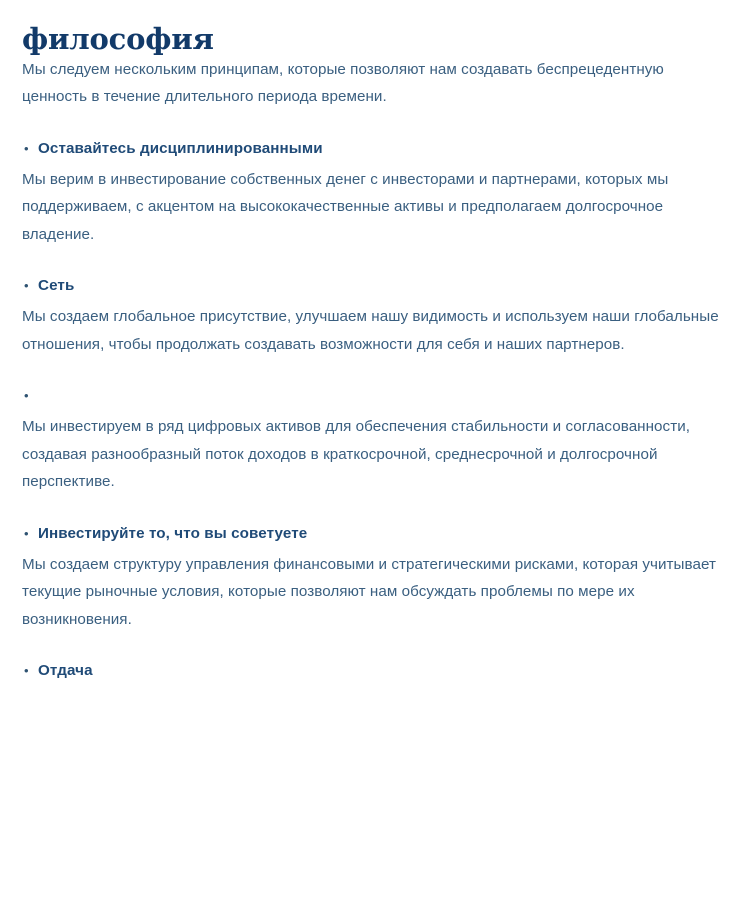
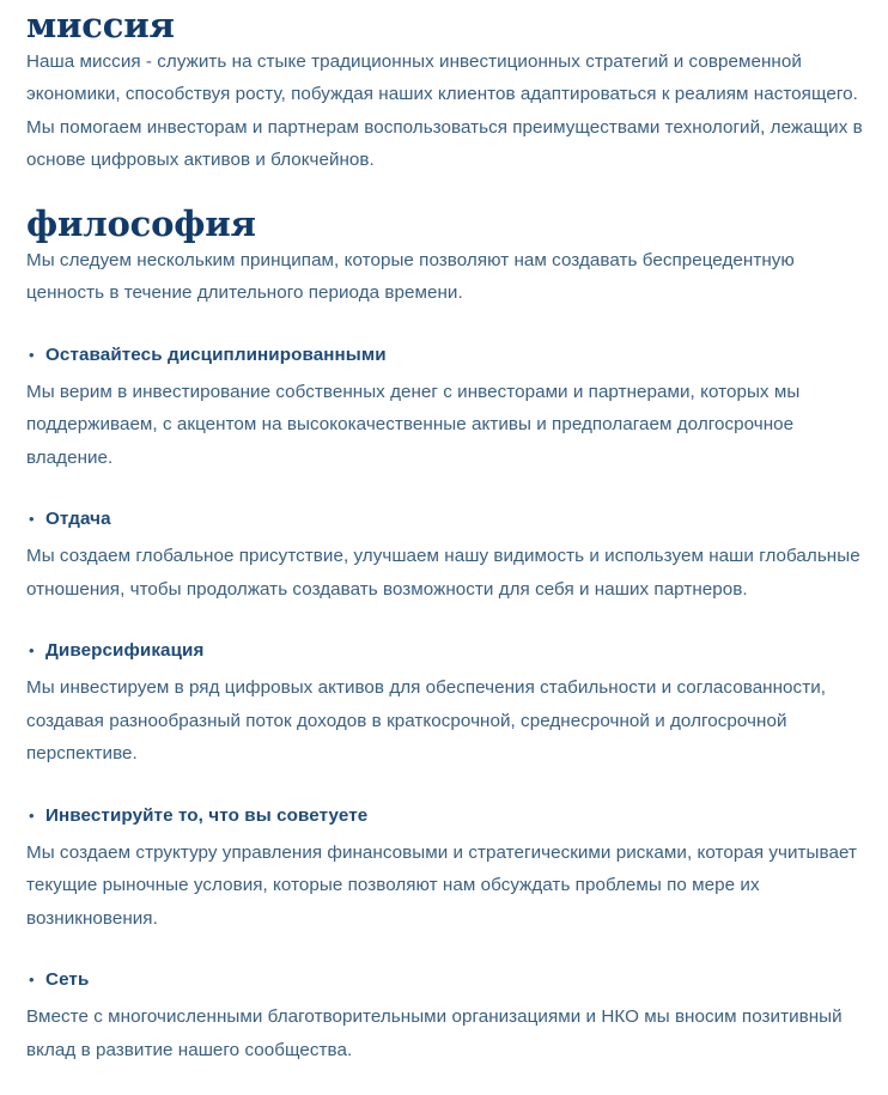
+ миссия
+ Наша миссия - служить на стыке традиционных инвестиционных стратегий и современной экономики, способствуя росту, побуждая наших клиентов адаптироваться к реалиям настоящего. Мы помогаем инвесторам и партнерам воспользоваться преимуществами технологий, лежащих в основе цифровых активов и блокчейнов.
  философия
  Мы следуем нескольким принципам, которые позволяют нам создавать беспрецедентную ценность в течение длительного периода времени.
  •
  Оставайтесь дисциплинированными
  Мы верим в инвестирование собственных денег с инвесторами и партнерами, которых мы поддерживаем, с акцентом на высококачественные активы и предполагаем долгосрочное владение.
  •
- Сеть
+ Отдача
  Мы создаем глобальное присутствие, улучшаем нашу видимость и используем наши глобальные отношения, чтобы продолжать создавать возможности для себя и наших партнеров.
  •
+ Диверсификация
  Мы инвестируем в ряд цифровых активов для обеспечения стабильности и согласованности, создавая разнообразный поток доходов в краткосрочной, среднесрочной и долгосрочной перспективе.
  •
  Инвестируйте то, что вы советуете
  Мы создаем структуру управления финансовыми и стратегическими рисками, которая учитывает текущие рыночные условия, которые позволяют нам обсуждать проблемы по мере их возникновения.
  •
- Отдача
+ Сеть
+ Вместе с многочисленными благотворительными организациями и НКО мы вносим позитивный вклад в развитие нашего сообщества.
